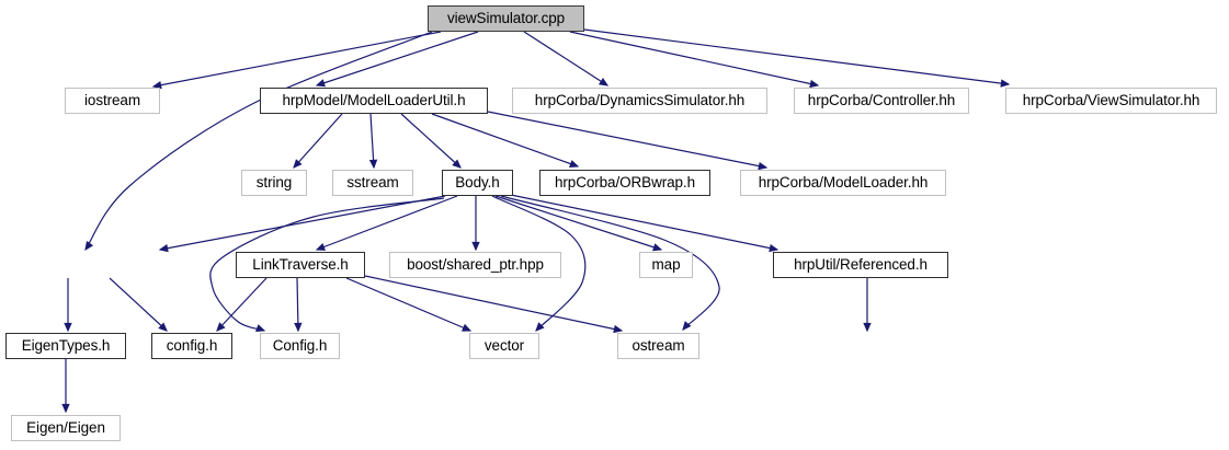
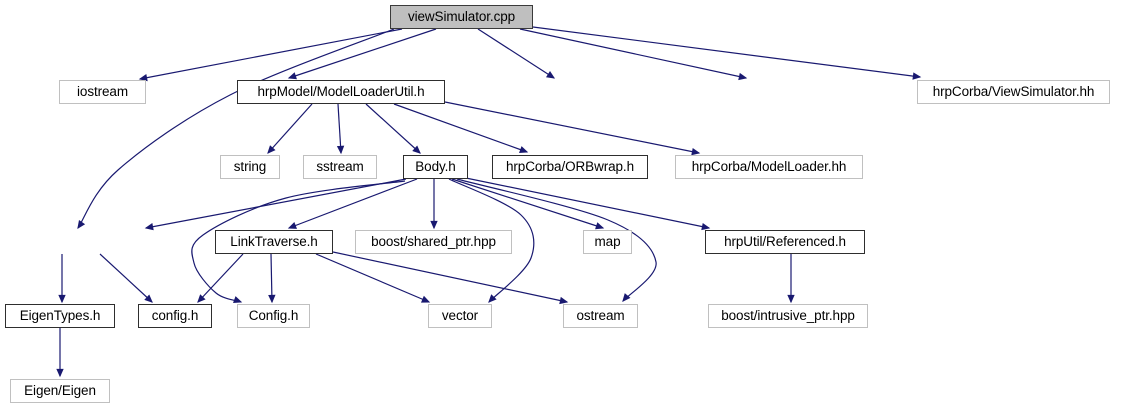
  viewSimulator.cpp
  iostream
  hrpModel/ModelLoaderUtil.h
- hrpCorba/DynamicsSimulator.hh
- hrpCorba/Controller.hh
  hrpCorba/ViewSimulator.hh
  string
  sstream
  Body.h
  hrpCorba/ORBwrap.h
  hrpCorba/ModelLoader.hh
  LinkTraverse.h
  boost/shared_ptr.hpp
  map
  hrpUtil/Referenced.h
  EigenTypes.h
  config.h
  Config.h
  vector
  ostream
+ boost/intrusive_ptr.hpp
  Eigen/Eigen
